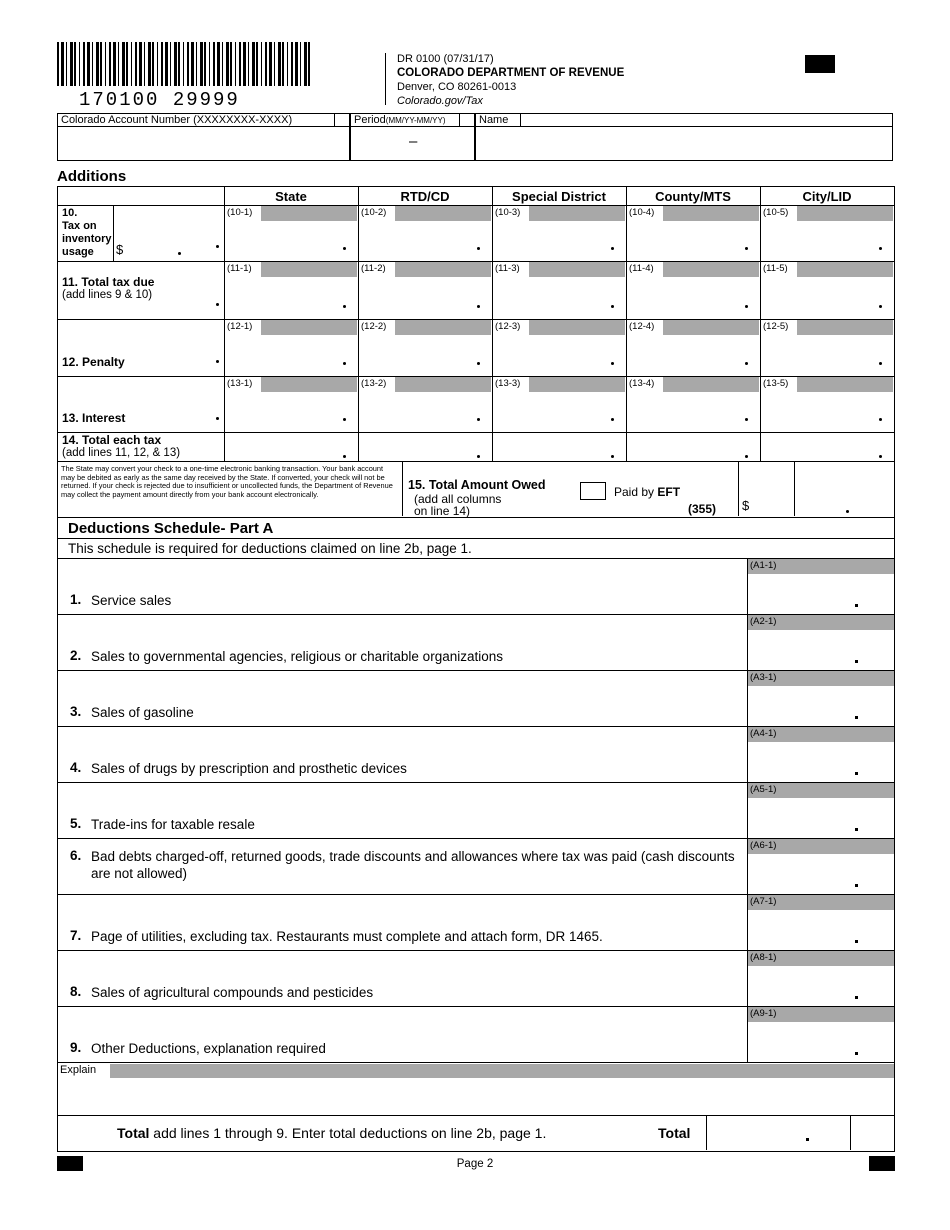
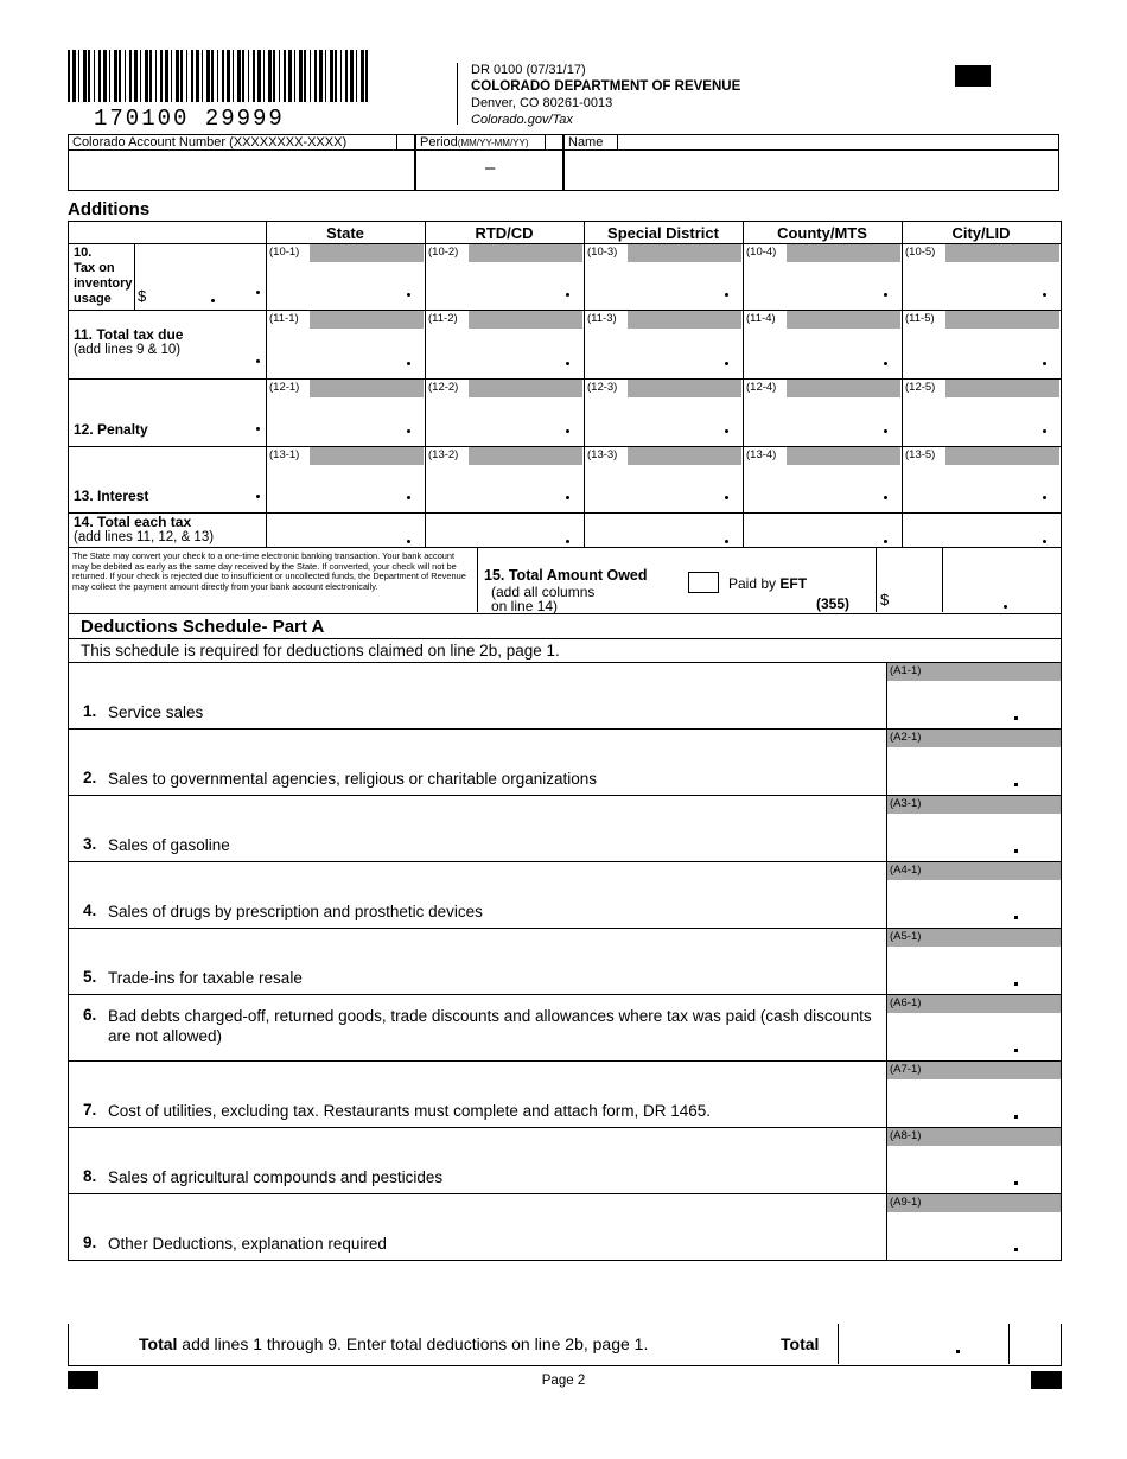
  170100 29999
  DR 0100 (07/31/17)
  COLORADO DEPARTMENT OF REVENUE
  Denver, CO 80261-0013
  Colorado.gov/Tax
  Colorado Account Number (XXXXXXXX-XXXX)
  Period(MM/YY-MM/YY)
  –
  Name
  Additions
  State
  RTD/CD
  Special District
  County/MTS
  City/LID
  10.
  Tax on
  inventory
  usage
  $
  (10-1)
  (10-2)
  (10-3)
  (10-4)
  (10-5)
  11. Total tax due
  (add lines 9 & 10)
  (11-1)
  (11-2)
  (11-3)
  (11-4)
  (11-5)
  12. Penalty
  (12-1)
  (12-2)
  (12-3)
  (12-4)
  (12-5)
  13. Interest
  (13-1)
  (13-2)
  (13-3)
  (13-4)
  (13-5)
  14. Total each tax
  (add lines 11, 12, & 13)
  The State may convert your check to a one-time electronic banking transaction. Your bank account may be debited as early as the same day received by the State. If converted, your check will not be returned. If your check is rejected due to insufficient or uncollected funds, the Department of Revenue may collect the payment amount directly from your bank account electronically.
  15. Total Amount Owed
  (add all columns
  on line 14)
  Paid by EFT
  (355)
  $
  Deductions Schedule- Part A
  This schedule is required for deductions claimed on line 2b, page 1.
  1.
  Service sales
  (A1-1)
  2.
  Sales to governmental agencies, religious or charitable organizations
  (A2-1)
  3.
  Sales of gasoline
  (A3-1)
  4.
  Sales of drugs by prescription and prosthetic devices
  (A4-1)
  5.
  Trade-ins for taxable resale
  (A5-1)
  6.
  Bad debts charged-off, returned goods, trade discounts and allowances where tax was paid (cash discounts are not allowed)
  (A6-1)
  7.
- Page of utilities, excluding tax. Restaurants must complete and attach form, DR 1465.
+ Cost of utilities, excluding tax. Restaurants must complete and attach form, DR 1465.
  (A7-1)
  8.
  Sales of agricultural compounds and pesticides
  (A8-1)
  9.
  Other Deductions, explanation required
  (A9-1)
- Explain
  Total add lines 1 through 9. Enter total deductions on line 2b, page 1.
  Total
  Page 2
